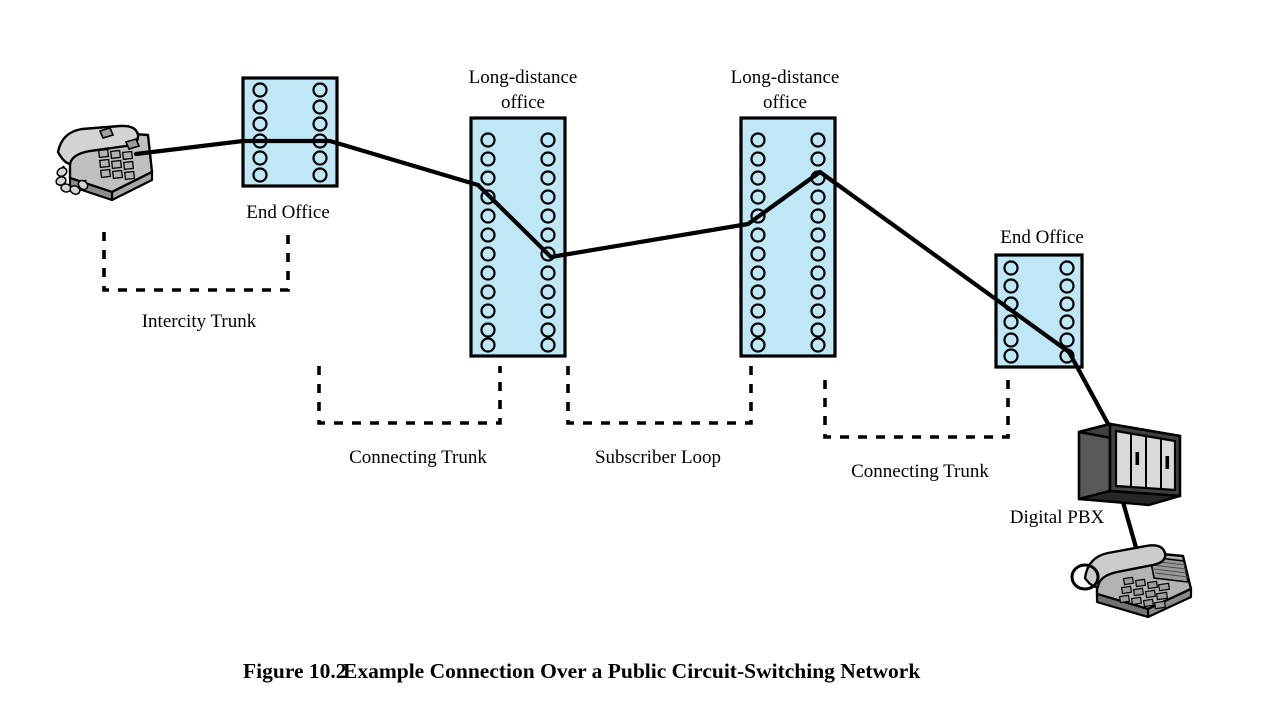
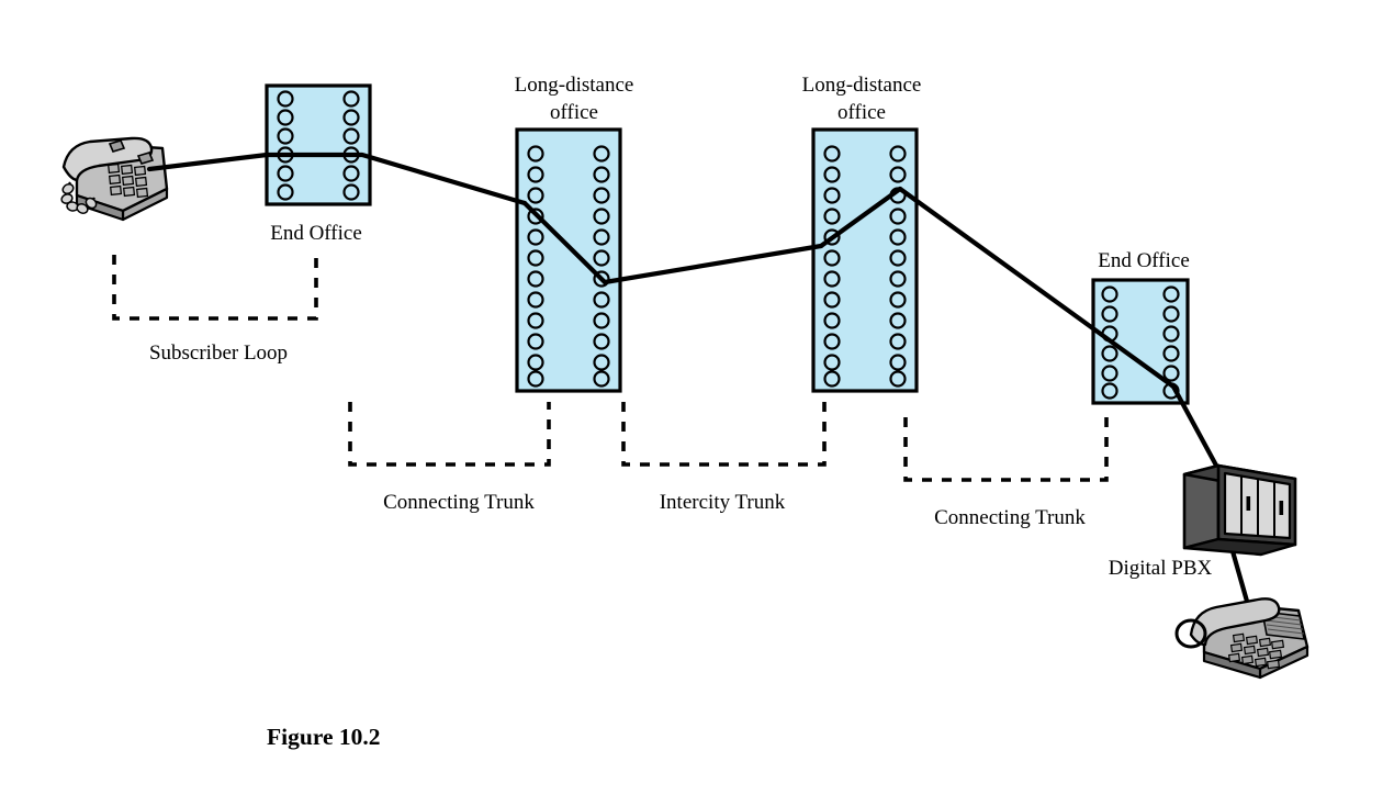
  End Office
  Long-distance
  office
  Long-distance
  office
  End Office
  Digital PBX
- Intercity Trunk
+ Subscriber Loop
  Connecting Trunk
- Subscriber Loop
+ Intercity Trunk
  Connecting Trunk
  Figure 10.2
- Example Connection Over a Public Circuit-Switching Network
